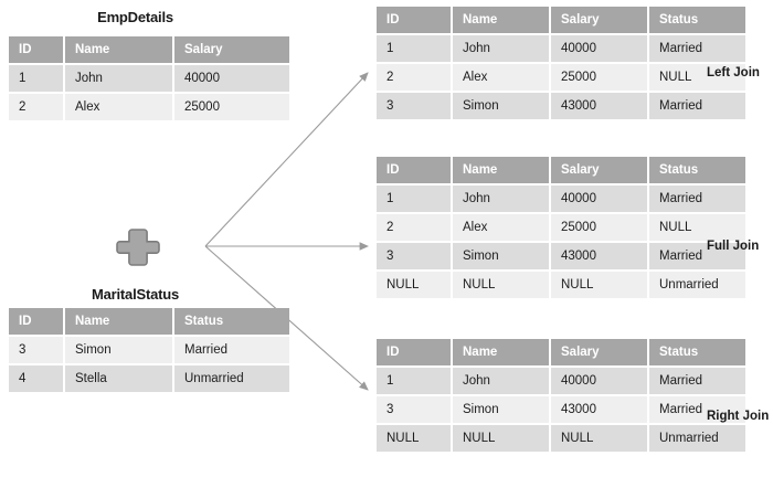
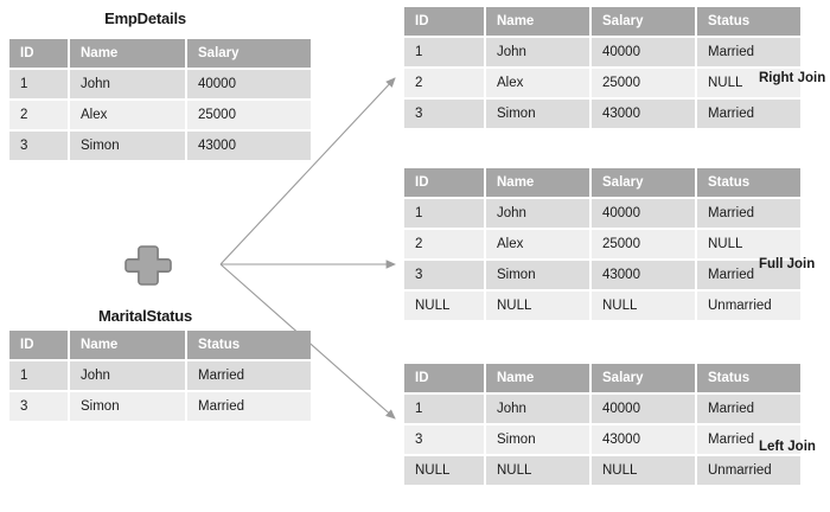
  EmpDetails
  MaritalStatus
  ID	Name	Salary
  1	John	40000
  2	Alex	25000
+ 3	Simon	43000
  ID	Name	Status
+ 1	John	Married
  3	Simon	Married
- 4	Stella	Unmarried
  ID	Name	Salary	Status
  1	John	40000	Married
  2	Alex	25000	NULL
  3	Simon	43000	Married
- Left Join
+ Right Join
  ID	Name	Salary	Status
  1	John	40000	Married
  2	Alex	25000	NULL
  3	Simon	43000	Married
  NULL	NULL	NULL	Unmarried
  Full Join
  ID	Name	Salary	Status
  1	John	40000	Married
  3	Simon	43000	Married
  NULL	NULL	NULL	Unmarried
- Right Join
+ Left Join
